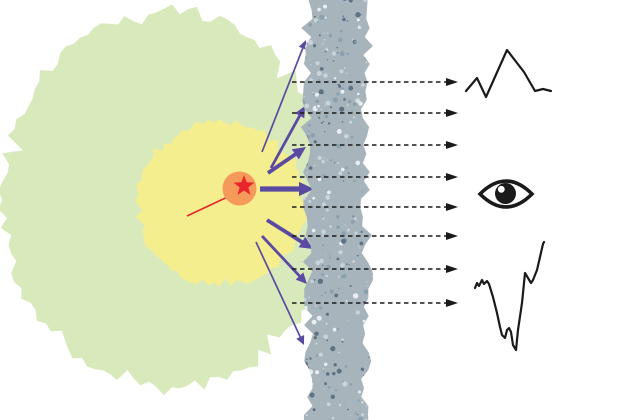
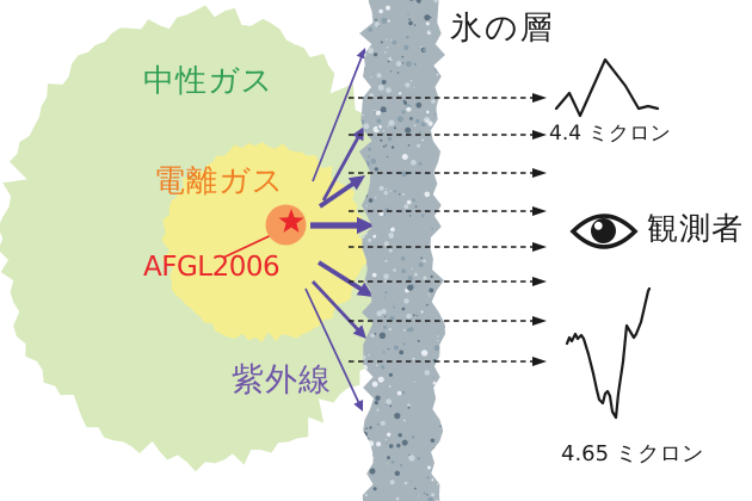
+ 中性ガス
+ 電離ガス
+ AFGL2006
+ 紫外線
+ 氷の層
+ 4.4 ミクロン
+ 観測者
+ 4.65 ミクロン
